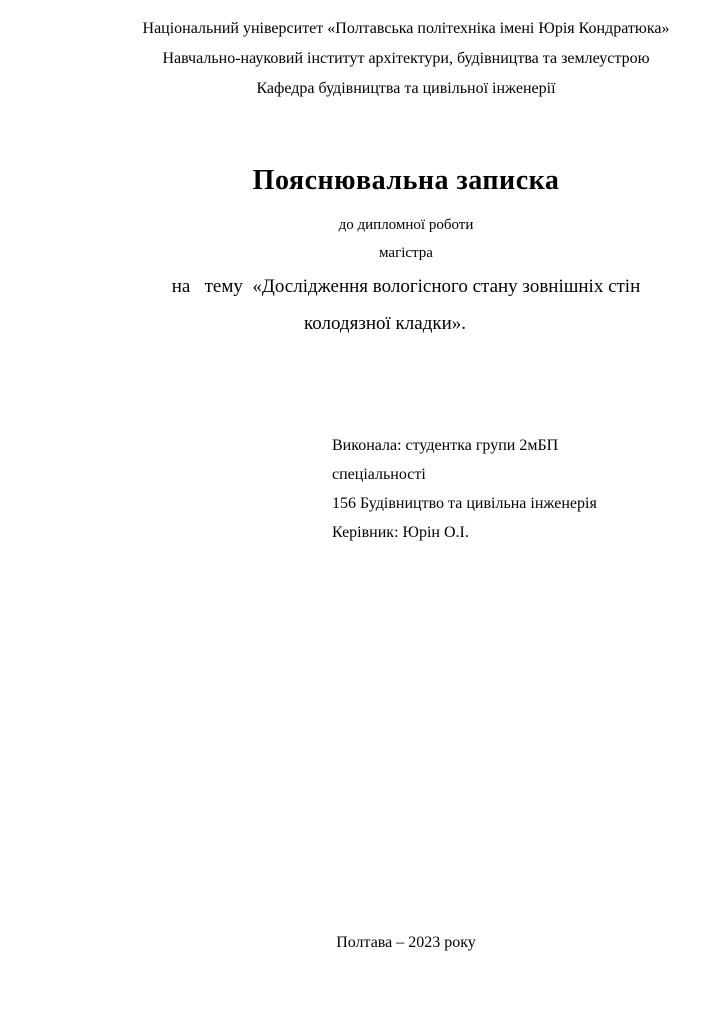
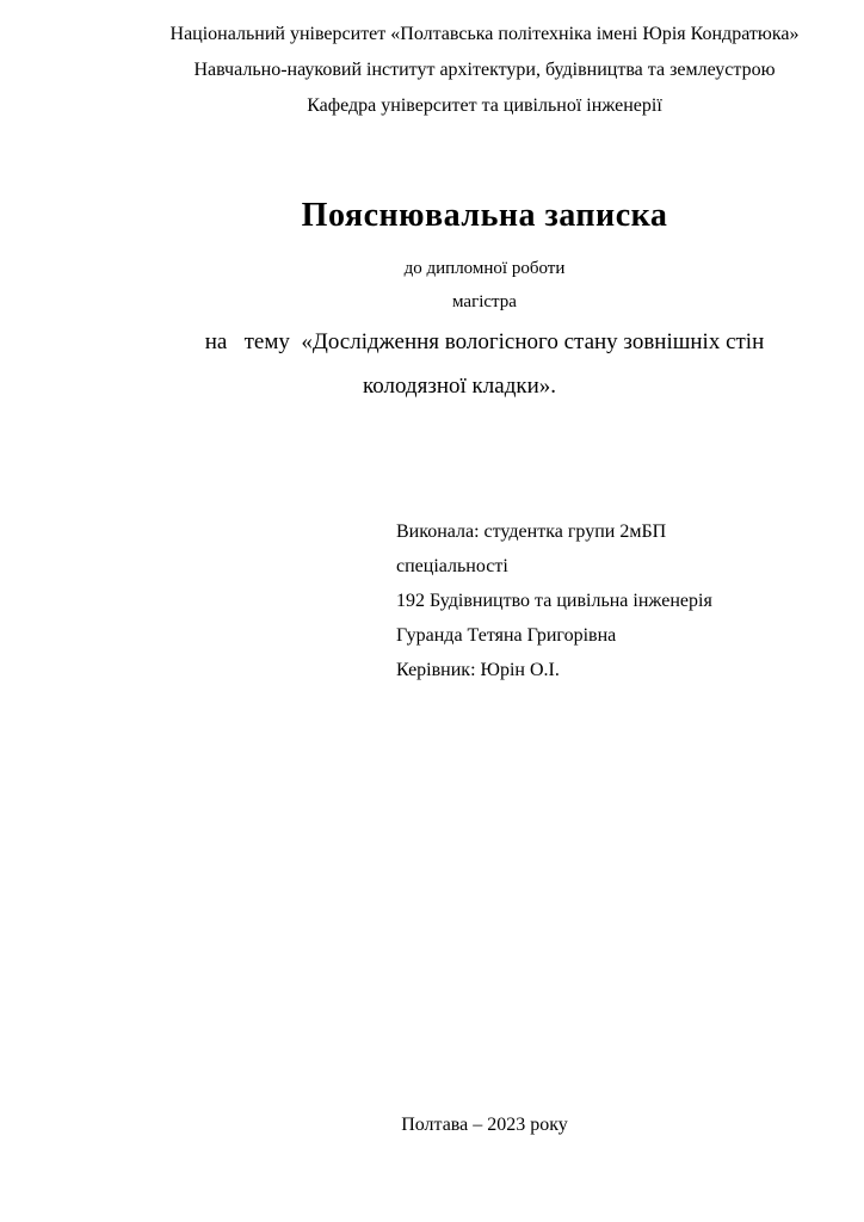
  Національний університет «Полтавська політехніка імені Юрія Кондратюка»
  Навчально-науковий інститут архітектури, будівництва та землеустрою
- Кафедра будівництва та цивільної інженерії
+ Кафедра університет та цивільної інженерії
  Пояснювальна записка
  до дипломної роботи
  магістра
  на тему «Дослідження вологісного стану зовнішніх стін
  колодязної кладки».
  Виконала: студентка групи 2мБП
  спеціальності
- 156 Будівництво та цивільна інженерія
+ 192 Будівництво та цивільна інженерія
+ Гуранда Тетяна Григорівна
  Керівник: Юрін О.І.
  Полтава – 2023 року
